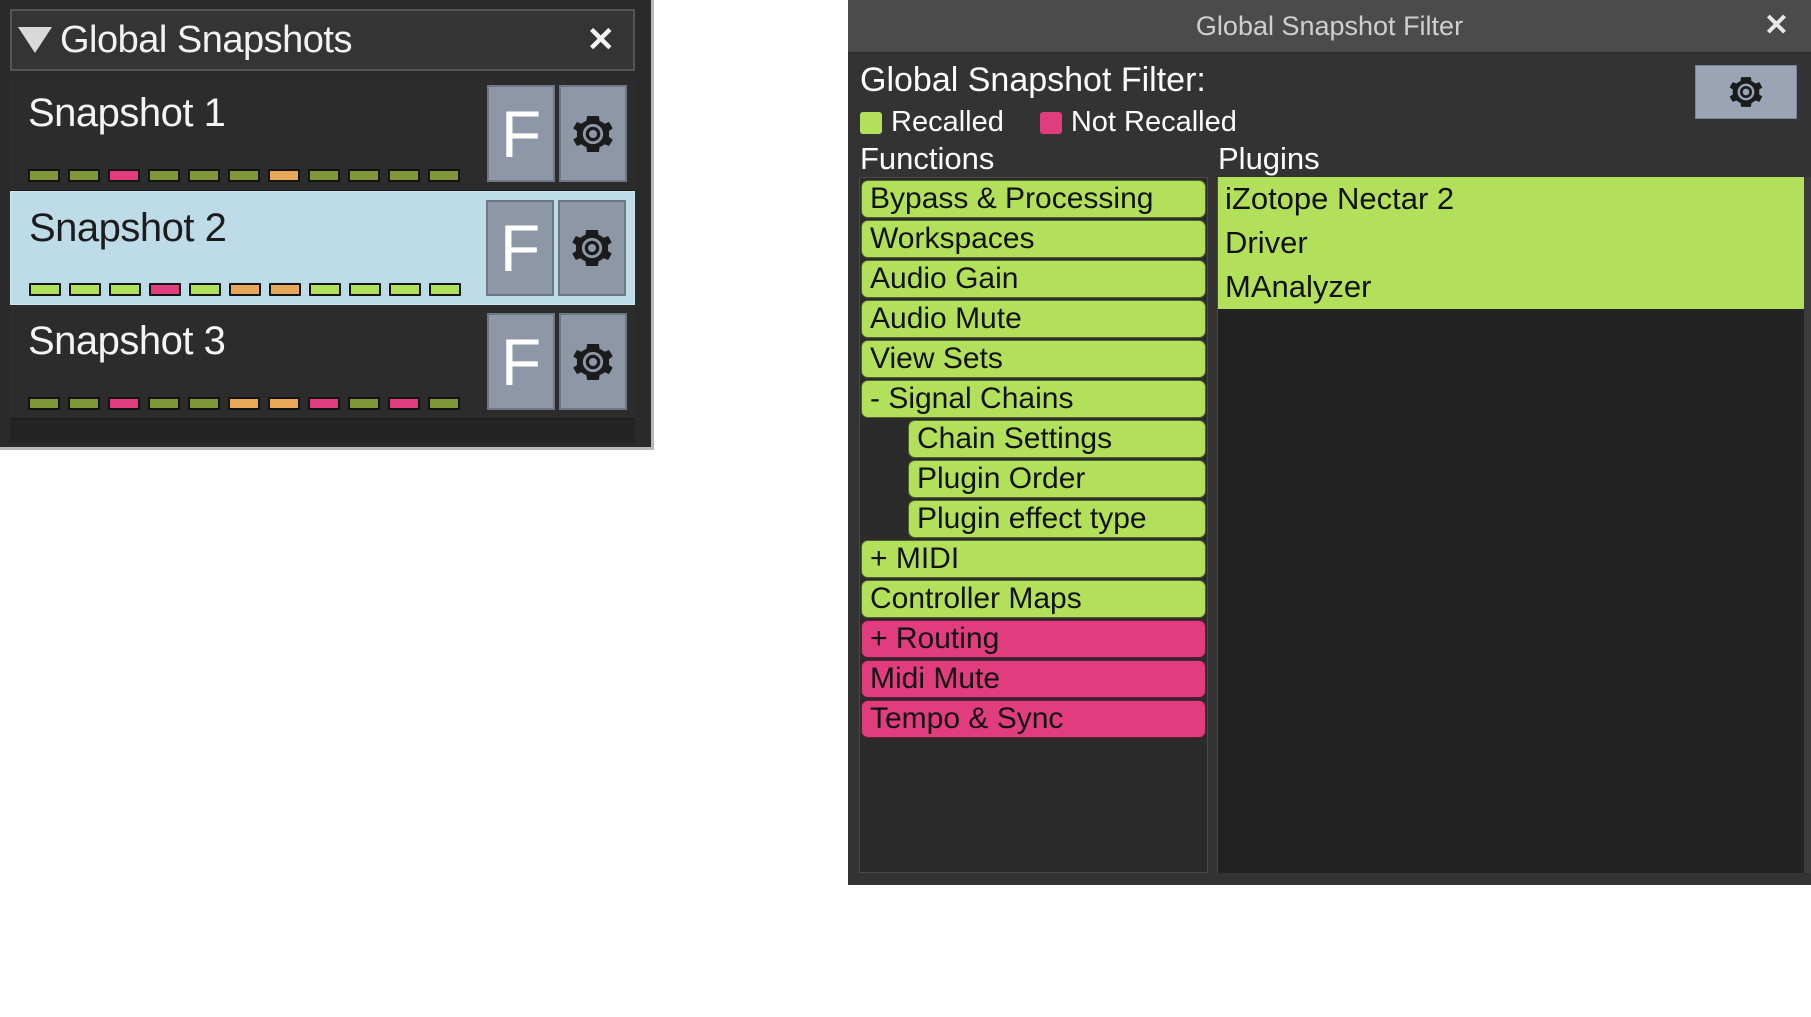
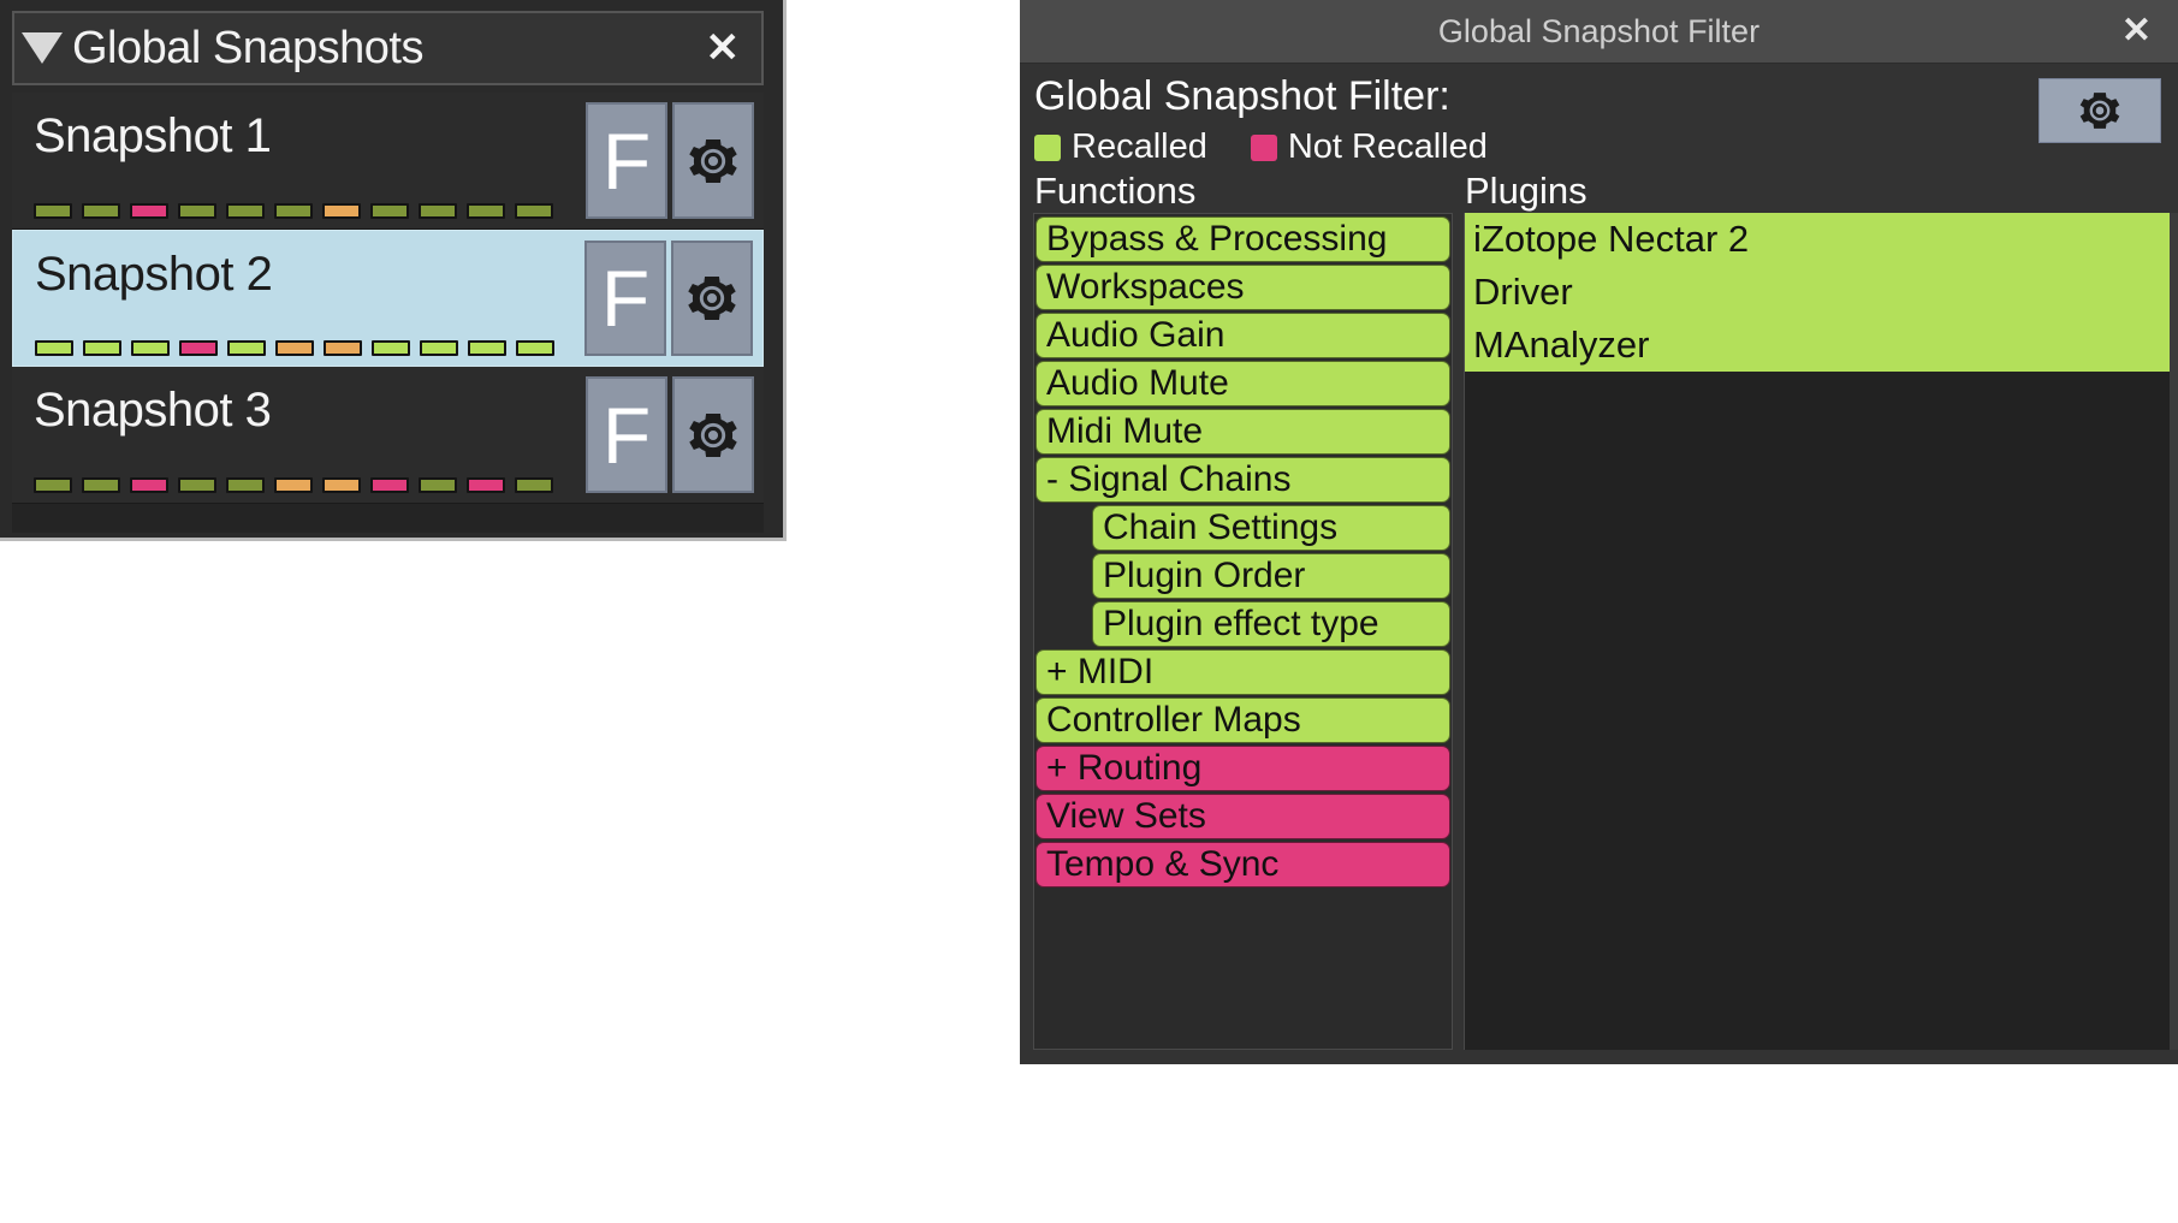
  Global Snapshots
  ✕
  Snapshot 1
  F
  Snapshot 2
  F
  Snapshot 3
  F
  Global Snapshot Filter
  ✕
  Global Snapshot Filter:
  Recalled
  Not Recalled
  Functions
  Plugins
  Bypass & Processing
  Workspaces
  Audio Gain
  Audio Mute
- View Sets
+ Midi Mute
  - Signal Chains
  Chain Settings
  Plugin Order
  Plugin effect type
  + MIDI
  Controller Maps
  + Routing
- Midi Mute
+ View Sets
  Tempo & Sync
  iZotope Nectar 2
  Driver
  MAnalyzer
